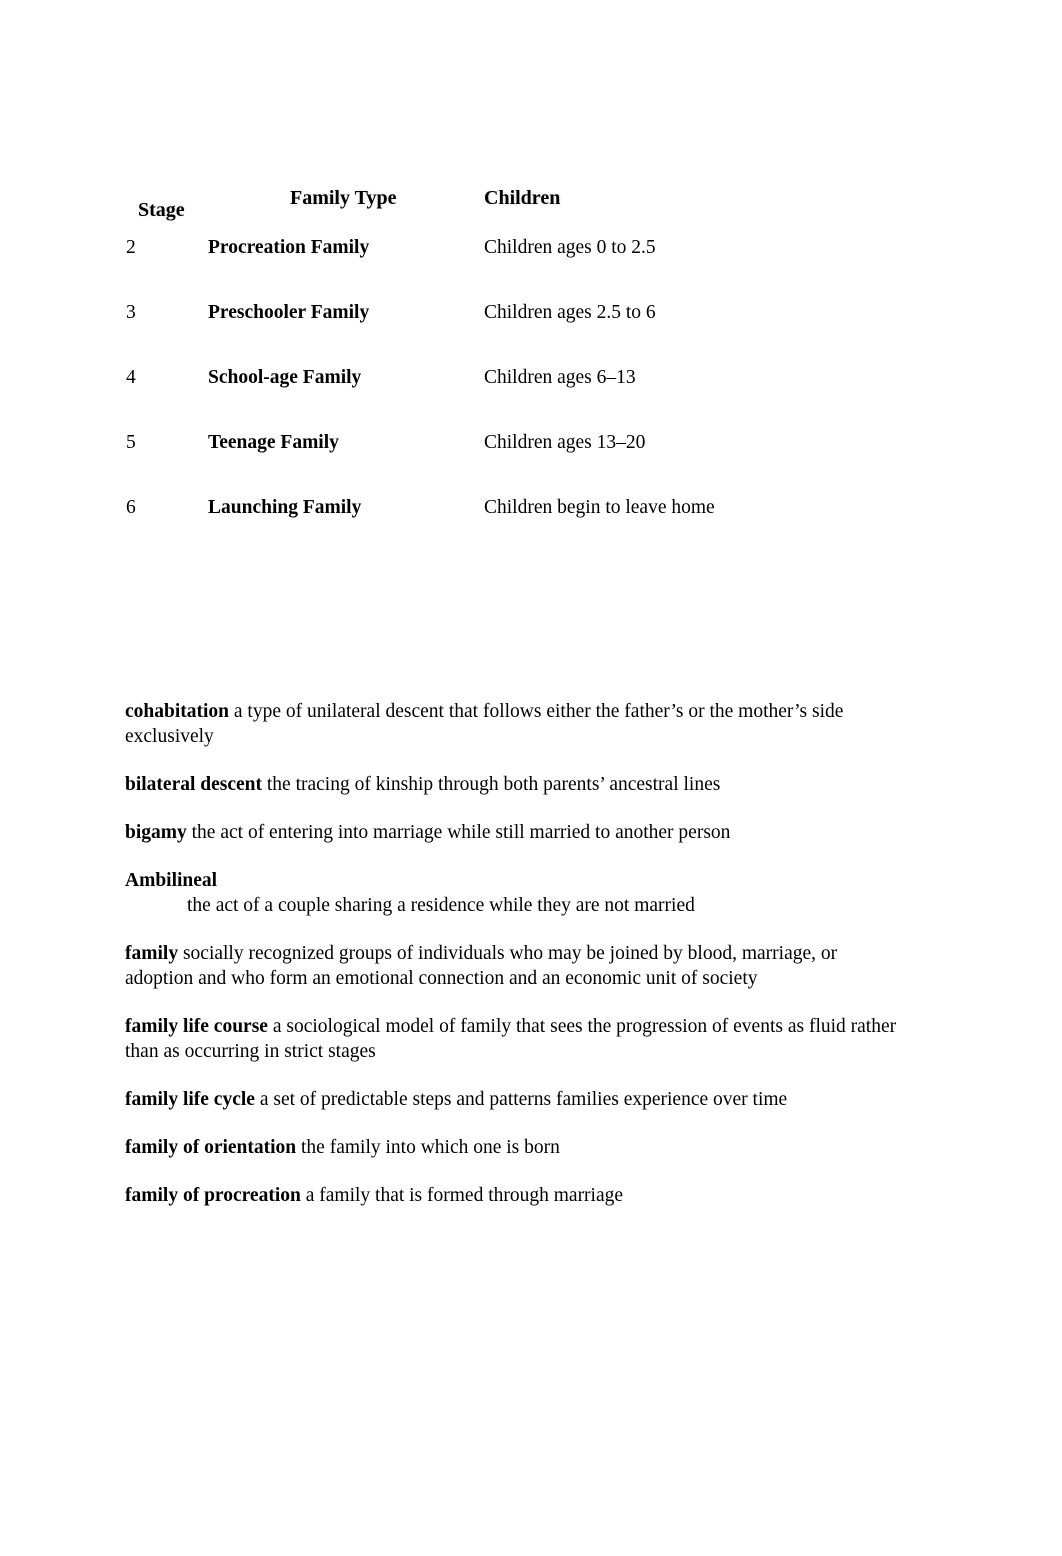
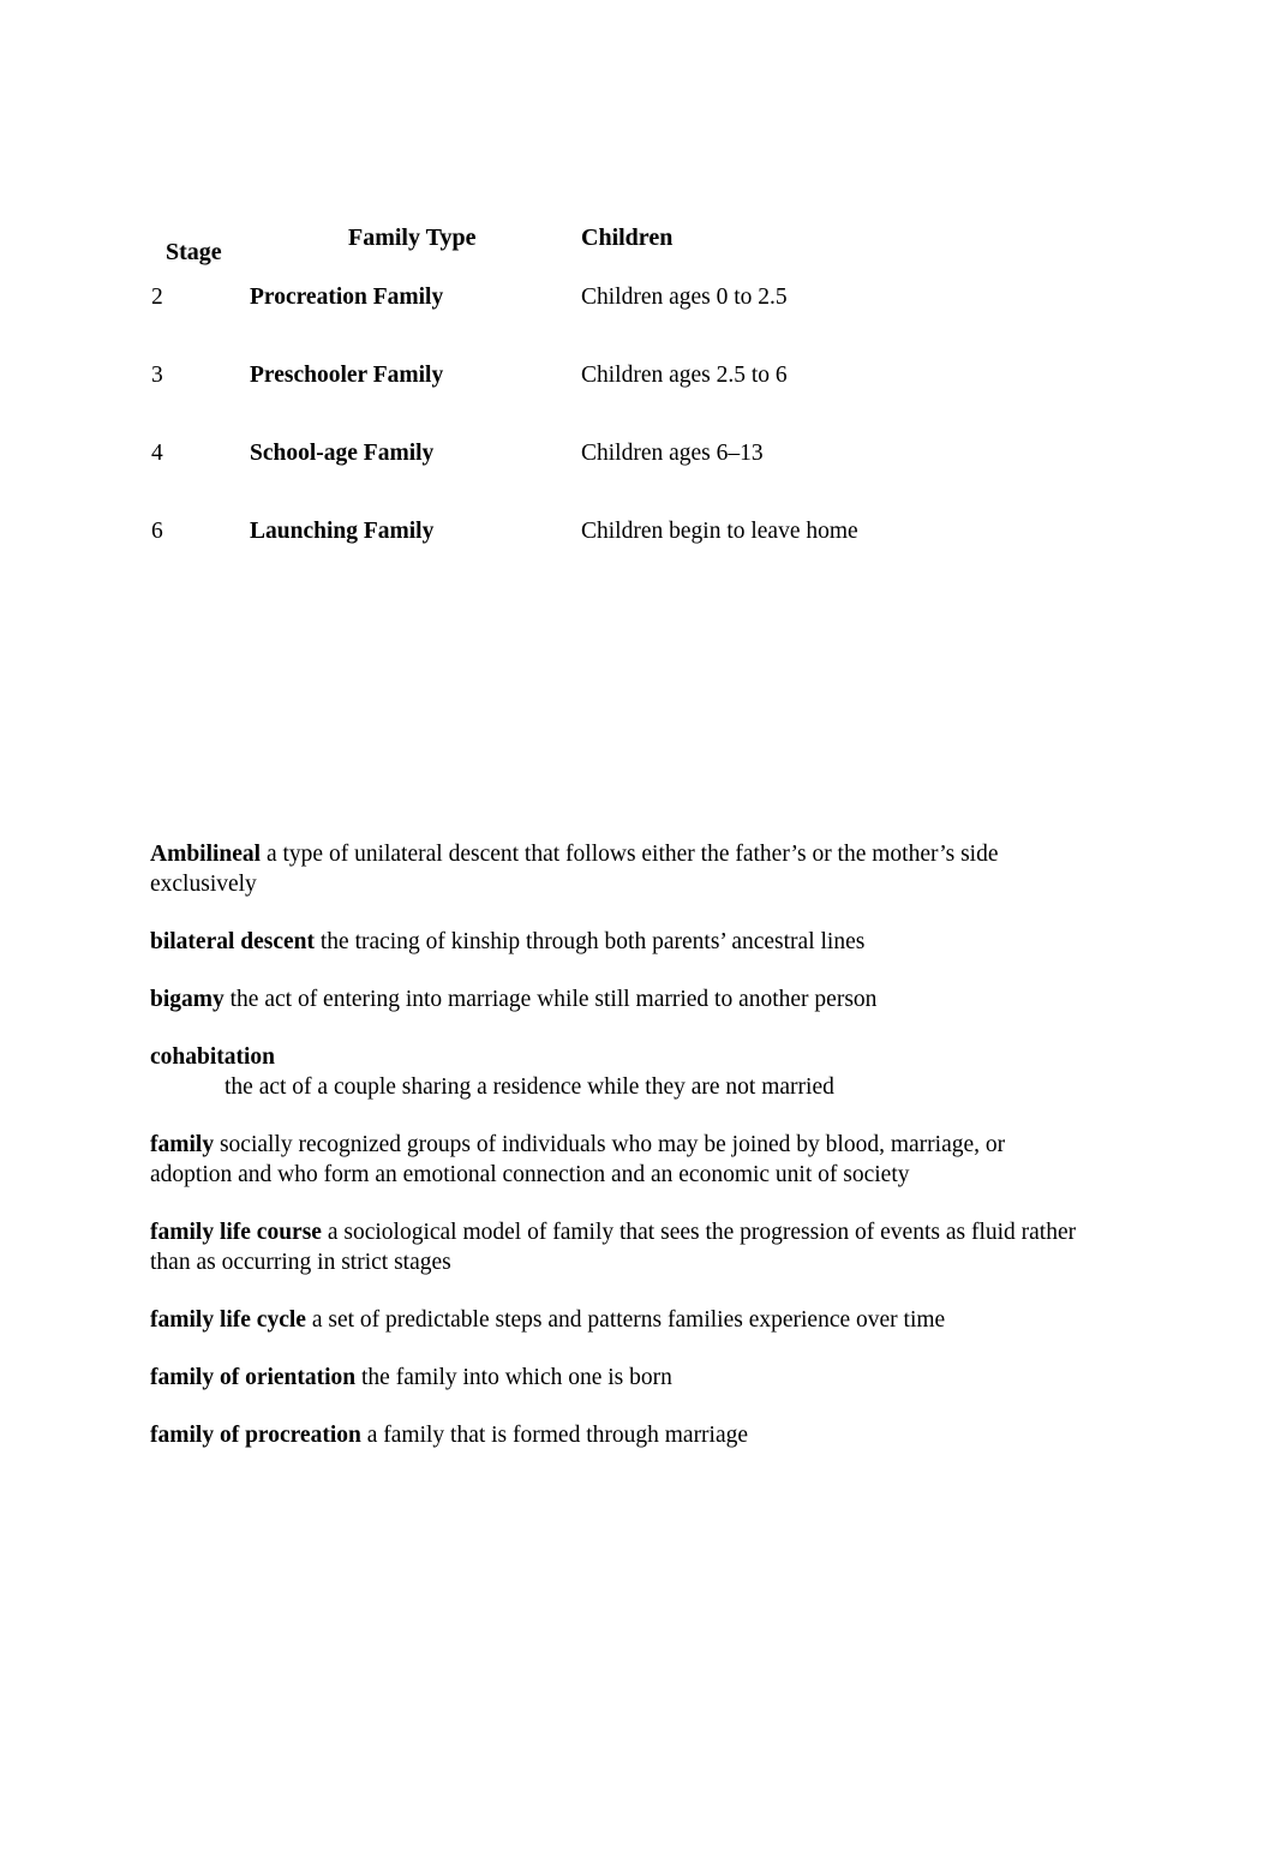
  Stage
  Family Type
  Children
  2
  Procreation Family
  Children ages 0 to 2.5
  3
  Preschooler Family
  Children ages 2.5 to 6
  4
  School-age Family
  Children ages 6–13
- 5
- Teenage Family
- Children ages 13–20
  6
  Launching Family
  Children begin to leave home
- cohabitation a type of unilateral descent that follows either the father’s or the mother’s side exclusively
+ Ambilineal a type of unilateral descent that follows either the father’s or the mother’s side exclusively
  bilateral descent the tracing of kinship through both parents’ ancestral lines
  bigamy the act of entering into marriage while still married to another person
- Ambilineal
+ cohabitation
  the act of a couple sharing a residence while they are not married
  family socially recognized groups of individuals who may be joined by blood, marriage, or adoption and who form an emotional connection and an economic unit of society
  family life course a sociological model of family that sees the progression of events as fluid rather than as occurring in strict stages
  family life cycle a set of predictable steps and patterns families experience over time
  family of orientation the family into which one is born
  family of procreation a family that is formed through marriage
